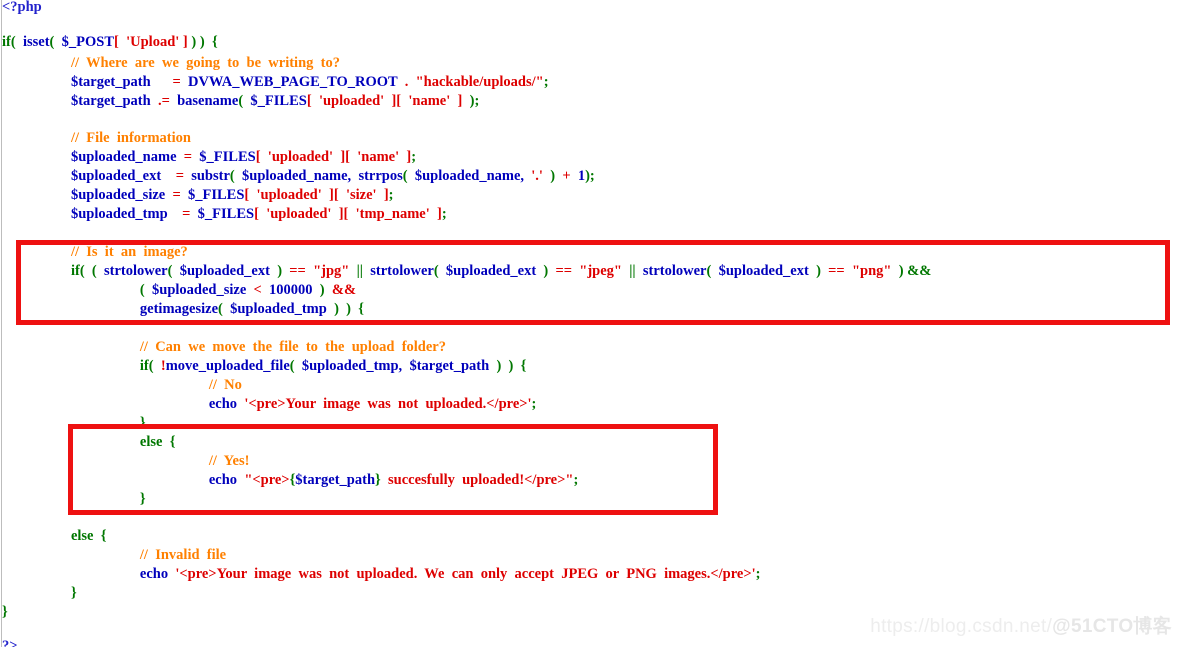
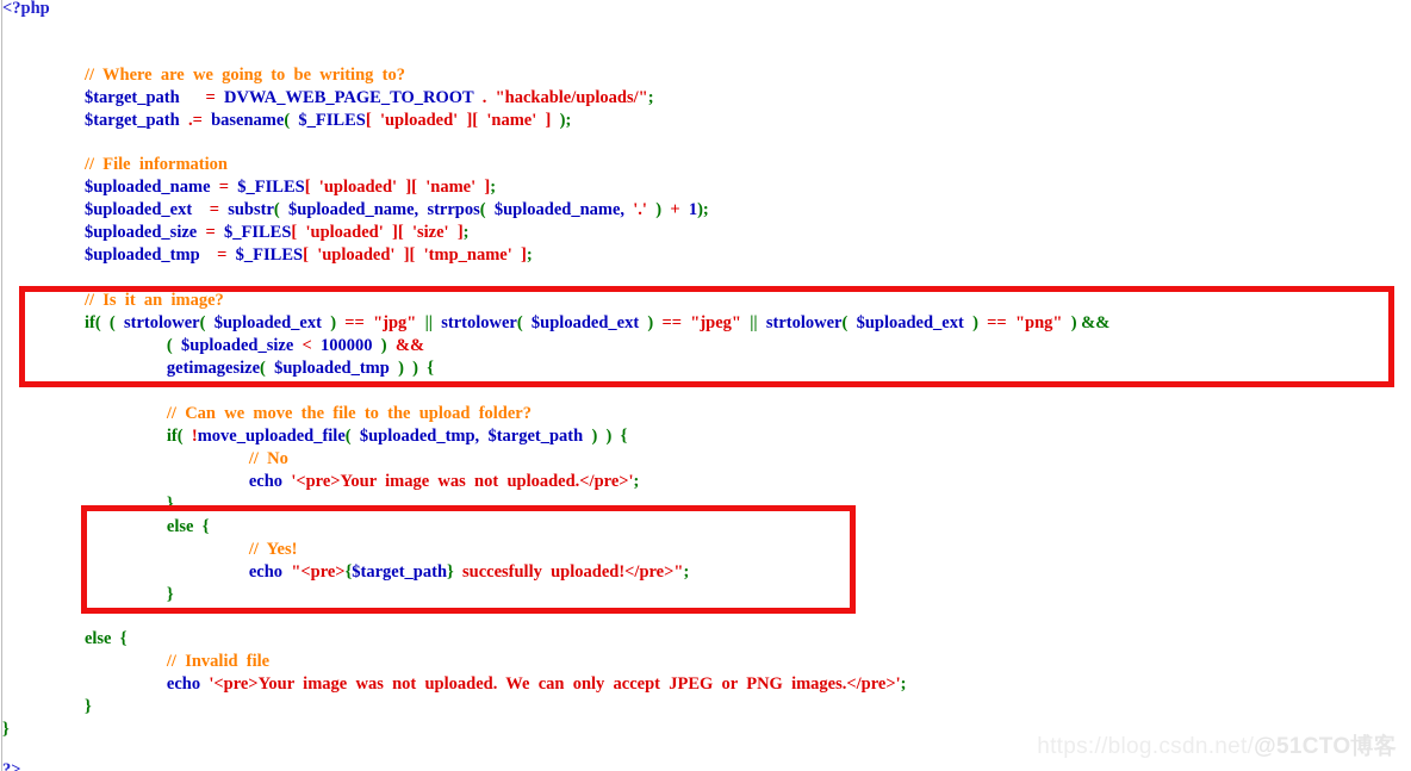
  <?php
- if( isset( $_POST[ 'Upload' ] ) ) {
  // Where are we going to be writing to?
  $target_path = DVWA_WEB_PAGE_TO_ROOT . "hackable/uploads/";
  $target_path .= basename( $_FILES[ 'uploaded' ][ 'name' ] );
  // File information
  $uploaded_name = $_FILES[ 'uploaded' ][ 'name' ];
  $uploaded_ext = substr( $uploaded_name, strrpos( $uploaded_name, '.' ) + 1);
  $uploaded_size = $_FILES[ 'uploaded' ][ 'size' ];
  $uploaded_tmp = $_FILES[ 'uploaded' ][ 'tmp_name' ];
  // Is it an image?
  if( ( strtolower( $uploaded_ext ) == "jpg" || strtolower( $uploaded_ext ) == "jpeg" || strtolower( $uploaded_ext ) == "png" ) &&
  ( $uploaded_size < 100000 ) &&
  getimagesize( $uploaded_tmp ) ) {
  // Can we move the file to the upload folder?
  if( !move_uploaded_file( $uploaded_tmp, $target_path ) ) {
  // No
  echo '<pre>Your image was not uploaded.</pre>';
  }
  else {
  // Yes!
  echo "<pre>{$target_path} succesfully uploaded!</pre>";
  }
  else {
  // Invalid file
  echo '<pre>Your image was not uploaded. We can only accept JPEG or PNG images.</pre>';
  }
  }
  ?>
